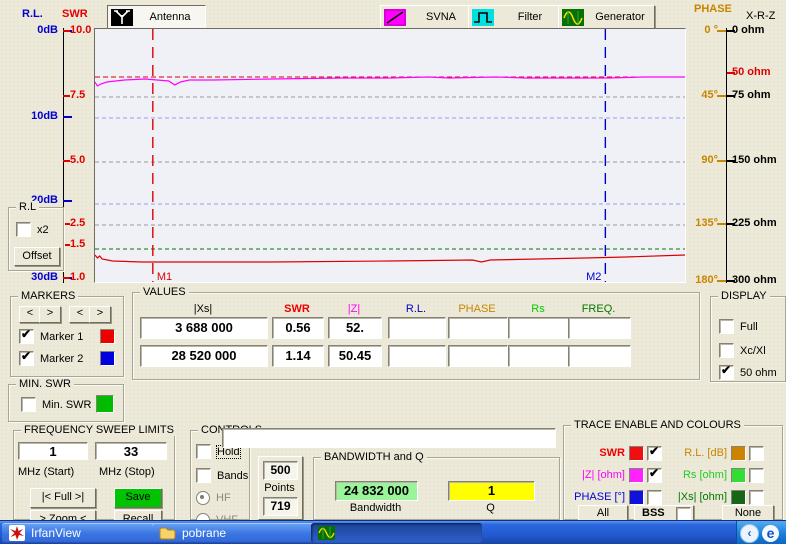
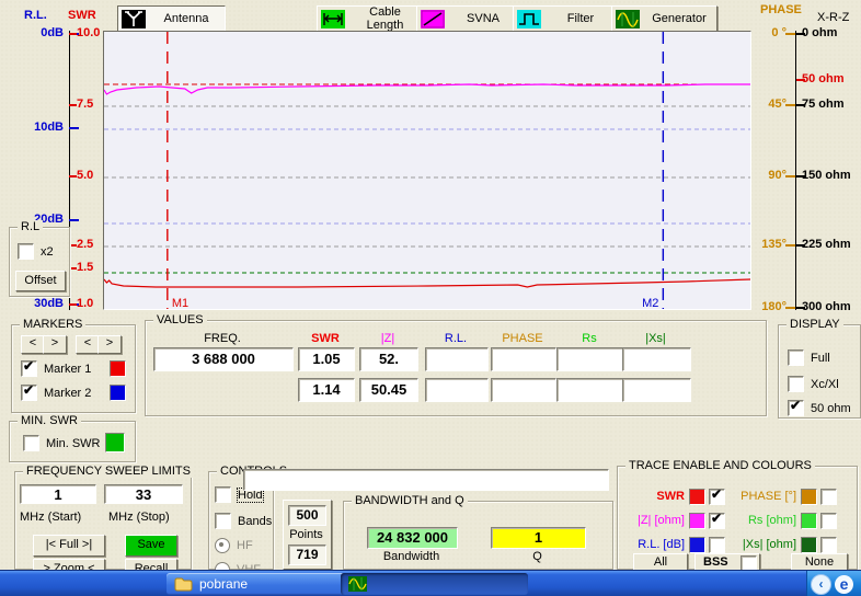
  R.L.
  SWR
  PHASE
  X-R-Z
  Antenna
+ Cable Length
  SVNA
  Filter
  Generator
  0dB
  10dB
  20dB
  30dB
  10.0
  7.5
  5.0
  2.5
  1.5
  1.0
  0 °
  45°
  90°
  135°
  180°
  0 ohm
  50 ohm
  75 ohm
  150 ohm
  225 ohm
  300 ohm
  M1
  M2
  R.L
  x2
  Offset
  MARKERS
  <
  >
  <
  >
  ✔
  Marker 1
  ✔
  Marker 2
  VALUES
- |Xs|
+ FREQ.
  SWR
  |Z|
  R.L.
  PHASE
  Rs
- FREQ.
+ |Xs|
  3 688 000
- 0.56
+ 1.05
  52.
- 28 520 000
  1.14
  50.45
  DISPLAY
  Full
  Xc/Xl
  ✔
  50 ohm
  MIN. SWR
  Min. SWR
  FREQUENCY SWEEP LIMITS
  1
  33
  MHz (Start)
  MHz (Stop)
  |< Full >|
  Save
  > Zoom <
  Recall
  Hold
  Bands
  HF
  500
  Points
  719
  BANDWIDTH and Q
  24 832 000
  Bandwidth
  1
  Q
  TRACE ENABLE AND COLOURS
  SWR
  ✔
- R.L. [dB]
+ PHASE [°]
  |Z| [ohm]
  ✔
  Rs [ohm]
- PHASE [°]
+ R.L. [dB]
  |Xs| [ohm]
  All
  BSS
  None
- IrfanView
  pobrane
  ‹
  e
